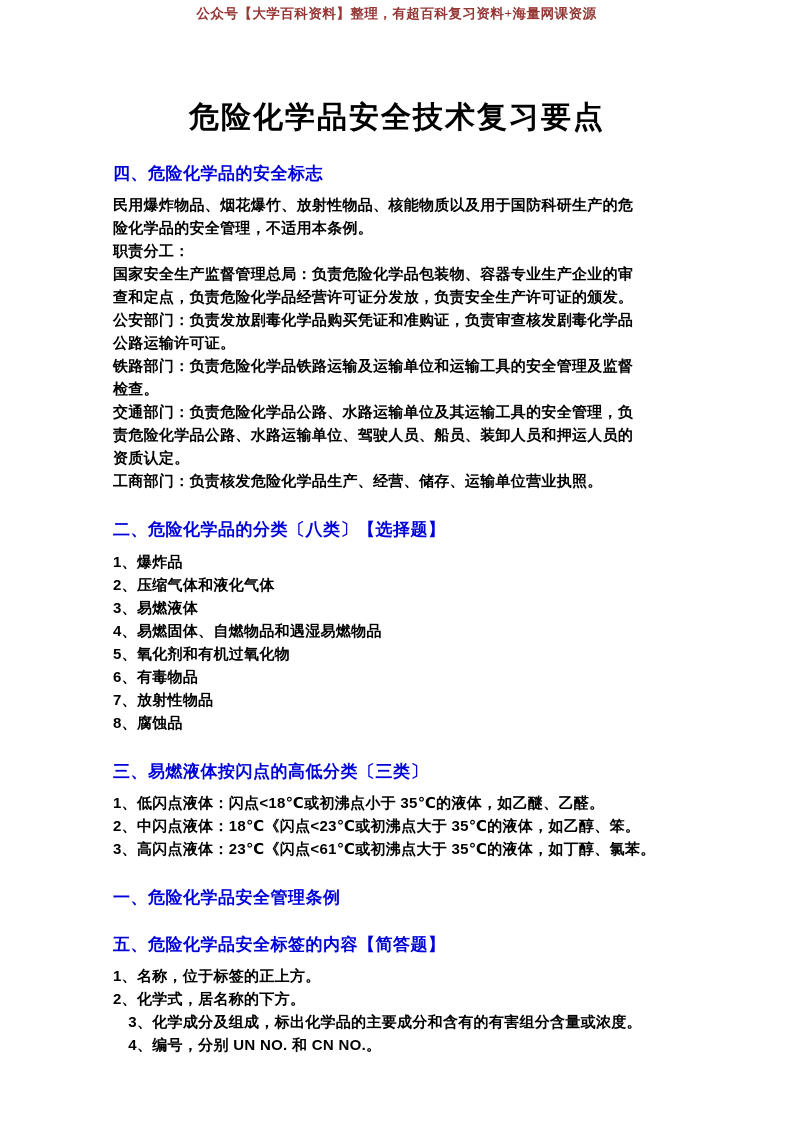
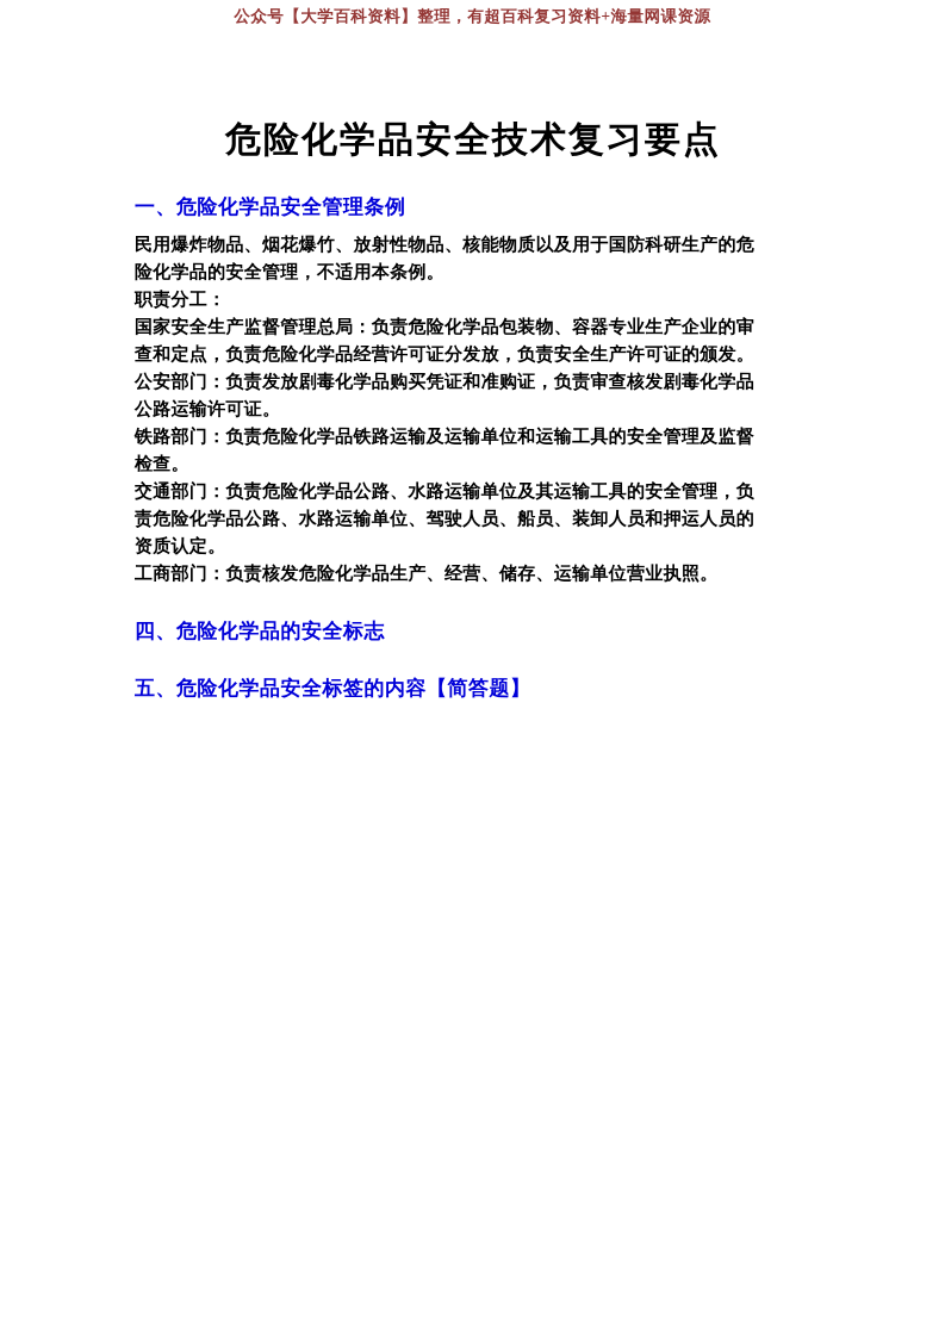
  公众号【大学百科资料】整理，有超百科复习资料+海量网课资源
  危险化学品安全技术复习要点
- 四、危险化学品的安全标志
+ 一、危险化学品安全管理条例
  民用爆炸物品、烟花爆竹、放射性物品、核能物质以及用于国防科研生产的危
  险化学品的安全管理，不适用本条例。
  职责分工：
  国家安全生产监督管理总局：负责危险化学品包装物、容器专业生产企业的审
  查和定点，负责危险化学品经营许可证分发放，负责安全生产许可证的颁发。
  公安部门：负责发放剧毒化学品购买凭证和准购证，负责审查核发剧毒化学品
  公路运输许可证。
  铁路部门：负责危险化学品铁路运输及运输单位和运输工具的安全管理及监督
  检查。
  交通部门：负责危险化学品公路、水路运输单位及其运输工具的安全管理，负
  责危险化学品公路、水路运输单位、驾驶人员、船员、装卸人员和押运人员的
  资质认定。
  工商部门：负责核发危险化学品生产、经营、储存、运输单位营业执照。
- 二、危险化学品的分类〔八类〕【选择题】
- 1、爆炸品
- 2、压缩气体和液化气体
- 3、易燃液体
- 4、易燃固体、自燃物品和遇湿易燃物品
- 5、氧化剂和有机过氧化物
- 6、有毒物品
- 7、放射性物品
- 8、腐蚀品
- 三、易燃液体按闪点的高低分类〔三类〕
- 1、低闪点液体：闪点<18℃或初沸点小于 35℃的液体，如乙醚、乙醛。
- 2、中闪点液体：18℃《闪点<23℃或初沸点大于 35℃的液体，如乙醇、笨。
- 3、高闪点液体：23℃《闪点<61℃或初沸点大于 35℃的液体，如丁醇、氯苯。
- 一、危险化学品安全管理条例
+ 四、危险化学品的安全标志
  五、危险化学品安全标签的内容【简答题】
- 1、名称，位于标签的正上方。
- 2、化学式，居名称的下方。
- 3、化学成分及组成，标出化学品的主要成分和含有的有害组分含量或浓度。
- 4、编号，分别 UN NO. 和 CN NO.。
